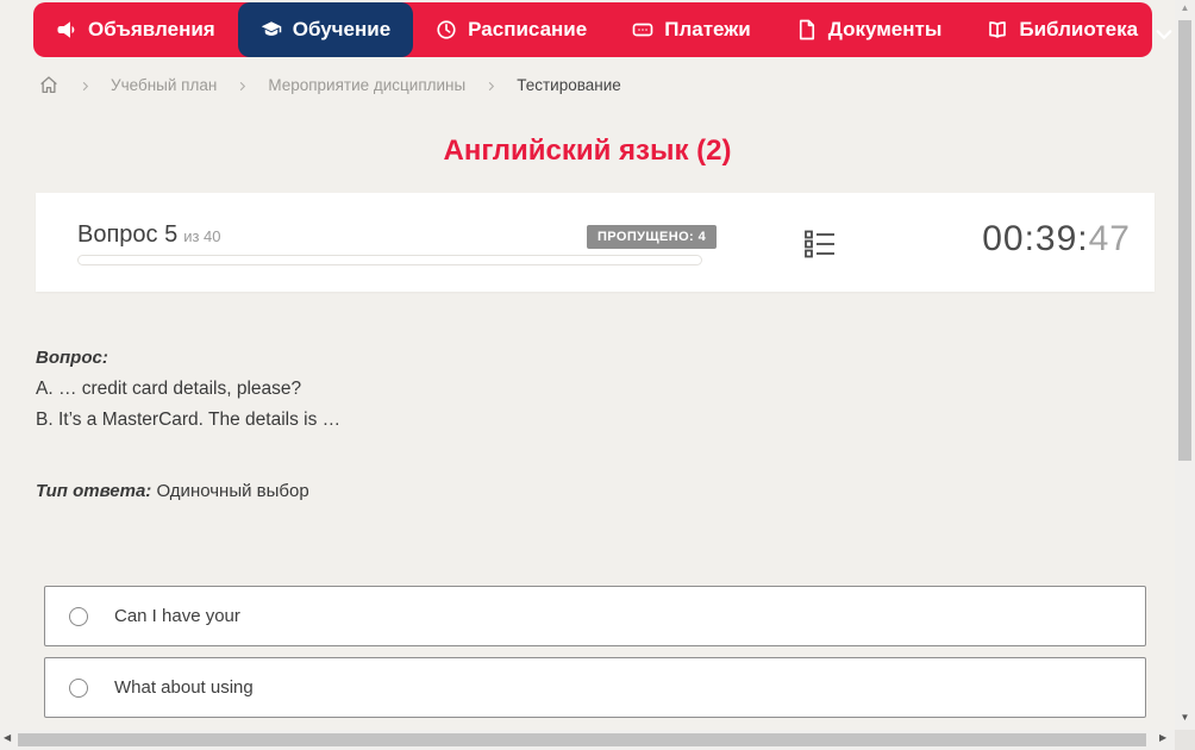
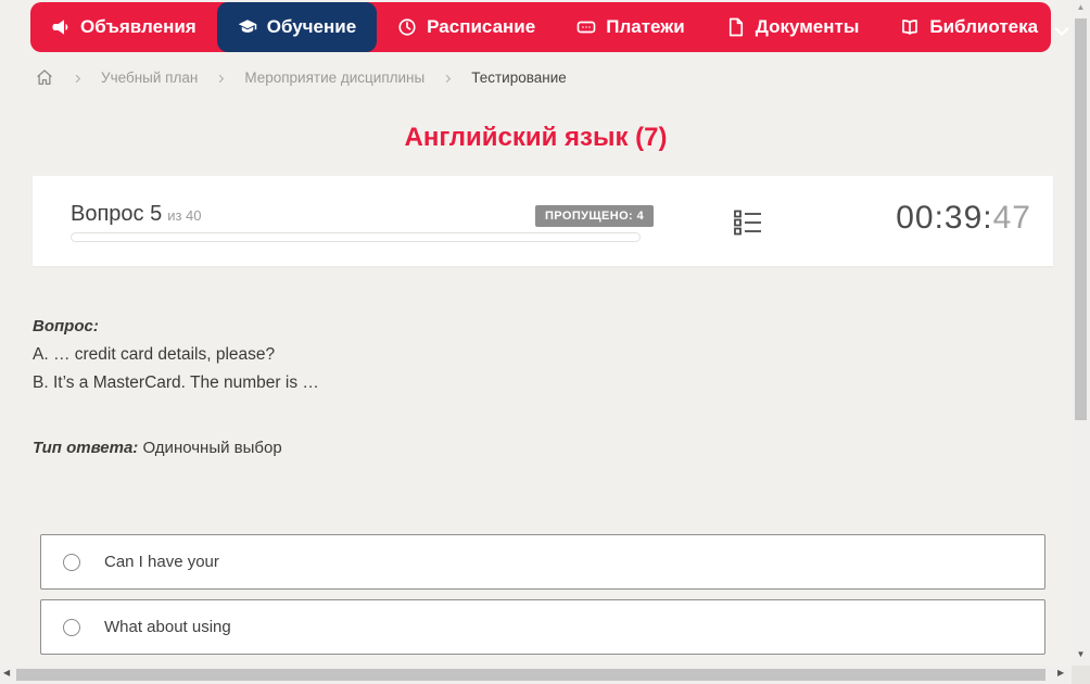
  Объявления
  Обучение
  Расписание
  Платежи
  Документы
  Библиотека
  Учебный план
  Мероприятие дисциплины
  Тестирование
- Английский язык (2)
+ Английский язык (7)
  Вопрос 5 из 40
  ПРОПУЩЕНО: 4
  00:39:47
  Вопрос:
  A. … credit card details, please?
- B. It’s a MasterCard. The details is …
+ B. It’s a MasterCard. The number is …
  Тип ответа: Одиночный выбор
  Can I have your
  What about using
  ▲
  ▼
  ◀
  ▶
